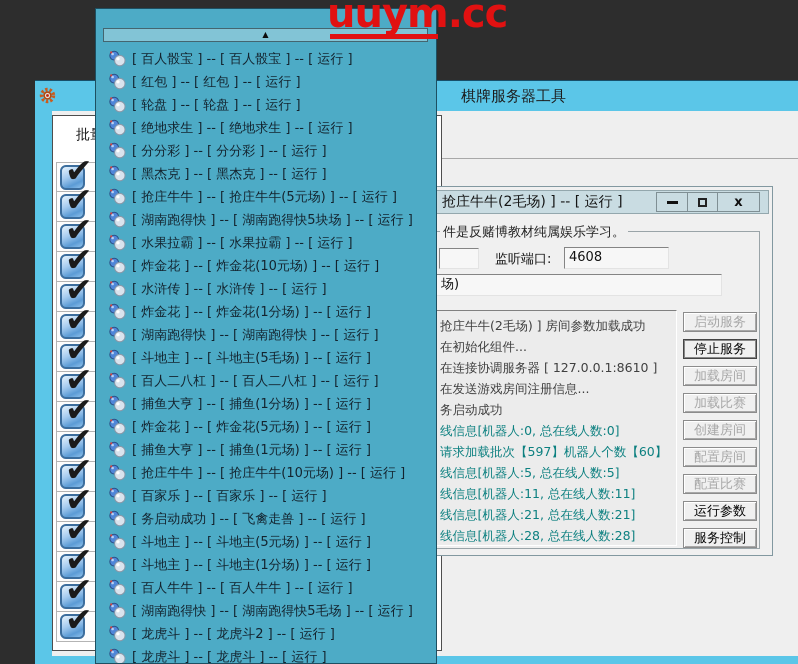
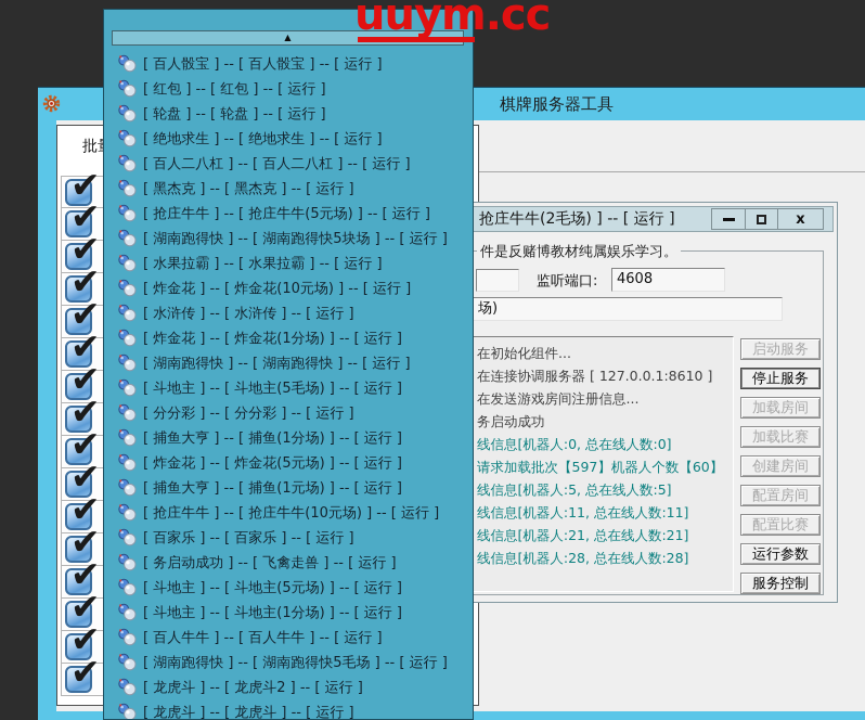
  棋牌服务器工具
  ✔
  ✔
  ✔
  ✔
  ✔
  ✔
  ✔
  ✔
  ✔
  ✔
  ✔
  ✔
  ✔
  ✔
  ✔
  ✔
  抢庄牛牛(2毛场) ] -- [ 运行 ]
  x
  件是反赌博教材纯属娱乐学习。
  监听端口:
  4608
  场)
- 抢庄牛牛(2毛场) ] 房间参数加载成功
  在初始化组件...
  在连接协调服务器 [ 127.0.0.1:8610 ]
  在发送游戏房间注册信息...
  务启动成功
  线信息[机器人:0, 总在线人数:0]
  请求加载批次【597】机器人个数【60】
  线信息[机器人:5, 总在线人数:5]
  线信息[机器人:11, 总在线人数:11]
  线信息[机器人:21, 总在线人数:21]
  线信息[机器人:28, 总在线人数:28]
  启动服务
  停止服务
  加载房间
  加载比赛
  创建房间
  配置房间
  配置比赛
  运行参数
  服务控制
  ▲
  [ 百人骰宝 ] -- [ 百人骰宝 ] -- [ 运行 ]
  [ 红包 ] -- [ 红包 ] -- [ 运行 ]
  [ 轮盘 ] -- [ 轮盘 ] -- [ 运行 ]
  [ 绝地求生 ] -- [ 绝地求生 ] -- [ 运行 ]
- [ 分分彩 ] -- [ 分分彩 ] -- [ 运行 ]
+ [ 百人二八杠 ] -- [ 百人二八杠 ] -- [ 运行 ]
  [ 黑杰克 ] -- [ 黑杰克 ] -- [ 运行 ]
  [ 抢庄牛牛 ] -- [ 抢庄牛牛(5元场) ] -- [ 运行 ]
  [ 湖南跑得快 ] -- [ 湖南跑得快5块场 ] -- [ 运行 ]
  [ 水果拉霸 ] -- [ 水果拉霸 ] -- [ 运行 ]
  [ 炸金花 ] -- [ 炸金花(10元场) ] -- [ 运行 ]
  [ 水浒传 ] -- [ 水浒传 ] -- [ 运行 ]
  [ 炸金花 ] -- [ 炸金花(1分场) ] -- [ 运行 ]
  [ 湖南跑得快 ] -- [ 湖南跑得快 ] -- [ 运行 ]
  [ 斗地主 ] -- [ 斗地主(5毛场) ] -- [ 运行 ]
- [ 百人二八杠 ] -- [ 百人二八杠 ] -- [ 运行 ]
+ [ 分分彩 ] -- [ 分分彩 ] -- [ 运行 ]
  [ 捕鱼大亨 ] -- [ 捕鱼(1分场) ] -- [ 运行 ]
  [ 炸金花 ] -- [ 炸金花(5元场) ] -- [ 运行 ]
  [ 捕鱼大亨 ] -- [ 捕鱼(1元场) ] -- [ 运行 ]
  [ 抢庄牛牛 ] -- [ 抢庄牛牛(10元场) ] -- [ 运行 ]
  [ 百家乐 ] -- [ 百家乐 ] -- [ 运行 ]
  [ 务启动成功 ] -- [ 飞禽走兽 ] -- [ 运行 ]
  [ 斗地主 ] -- [ 斗地主(5元场) ] -- [ 运行 ]
  [ 斗地主 ] -- [ 斗地主(1分场) ] -- [ 运行 ]
  [ 百人牛牛 ] -- [ 百人牛牛 ] -- [ 运行 ]
  [ 湖南跑得快 ] -- [ 湖南跑得快5毛场 ] -- [ 运行 ]
  [ 龙虎斗 ] -- [ 龙虎斗2 ] -- [ 运行 ]
  [ 龙虎斗 ] -- [ 龙虎斗 ] -- [ 运行 ]
  uuym.cc
